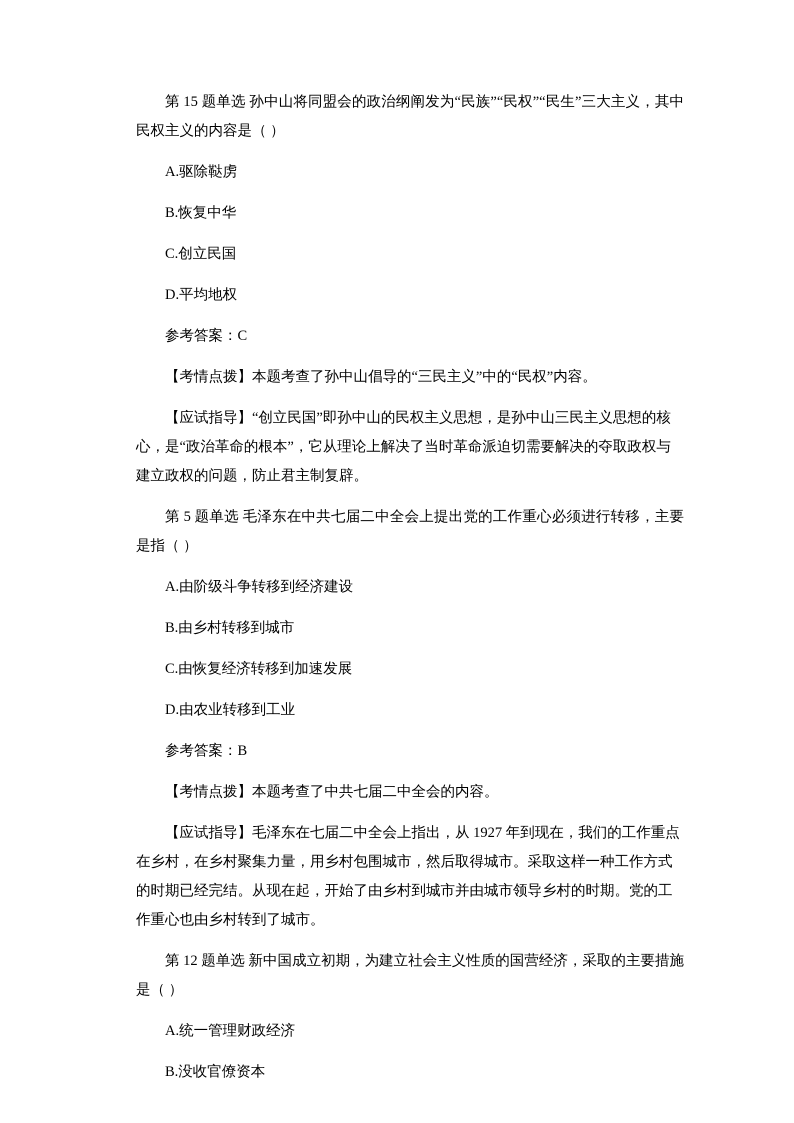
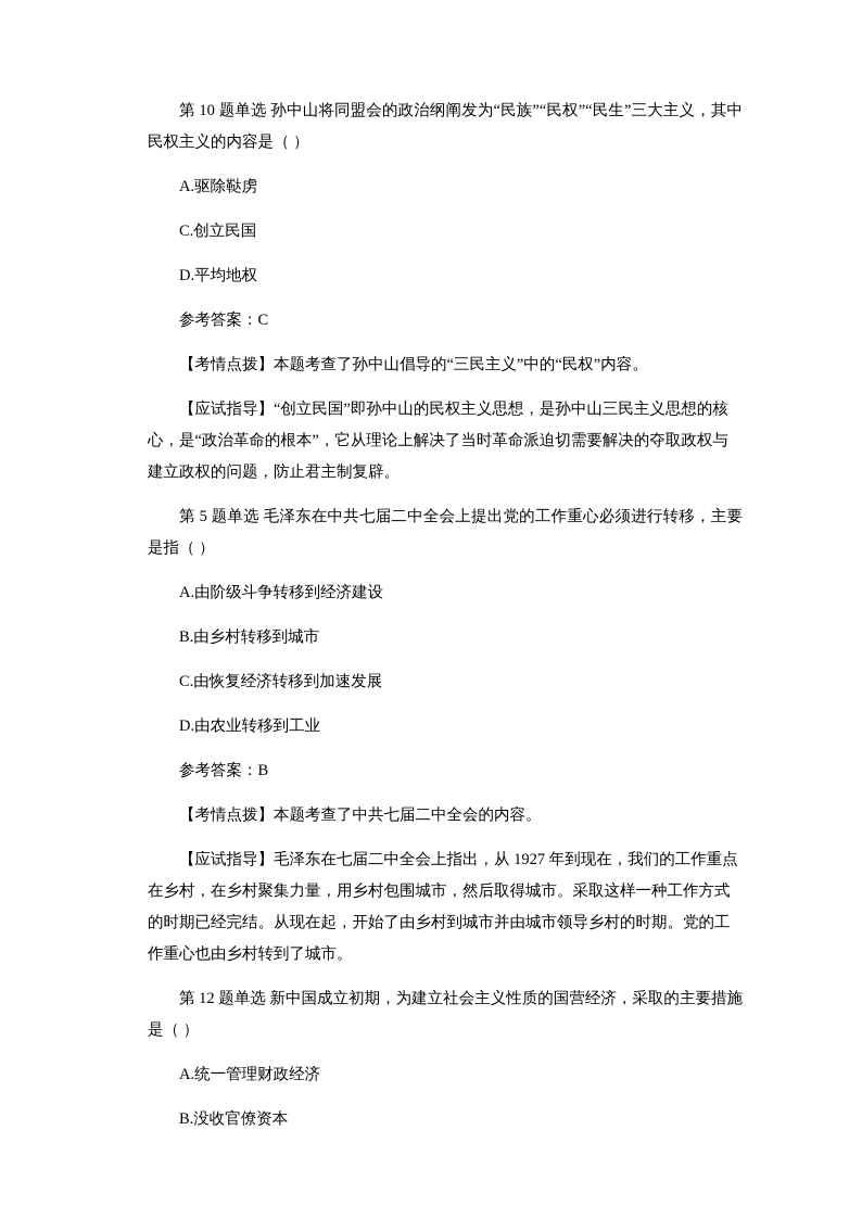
- 第 15 题单选 孙中山将同盟会的政治纲阐发为“民族”“民权”“民生”三大主义，其中民权主义的内容是（ ）
+ 第 10 题单选 孙中山将同盟会的政治纲阐发为“民族”“民权”“民生”三大主义，其中民权主义的内容是（ ）
  A.驱除鞑虏
- B.恢复中华
  C.创立民国
  D.平均地权
  参考答案：C
  【考情点拨】本题考查了孙中山倡导的“三民主义”中的“民权”内容。
  【应试指导】“创立民国”即孙中山的民权主义思想，是孙中山三民主义思想的核心，是“政治革命的根本”，它从理论上解决了当时革命派迫切需要解决的夺取政权与建立政权的问题，防止君主制复辟。
  第 5 题单选 毛泽东在中共七届二中全会上提出党的工作重心必须进行转移，主要是指（ ）
  A.由阶级斗争转移到经济建设
  B.由乡村转移到城市
  C.由恢复经济转移到加速发展
  D.由农业转移到工业
  参考答案：B
  【考情点拨】本题考查了中共七届二中全会的内容。
  【应试指导】毛泽东在七届二中全会上指出，从 1927 年到现在，我们的工作重点在乡村，在乡村聚集力量，用乡村包围城市，然后取得城市。采取这样一种工作方式的时期已经完结。从现在起，开始了由乡村到城市并由城市领导乡村的时期。党的工作重心也由乡村转到了城市。
  第 12 题单选 新中国成立初期，为建立社会主义性质的国营经济，采取的主要措施是（ ）
  A.统一管理财政经济
  B.没收官僚资本
